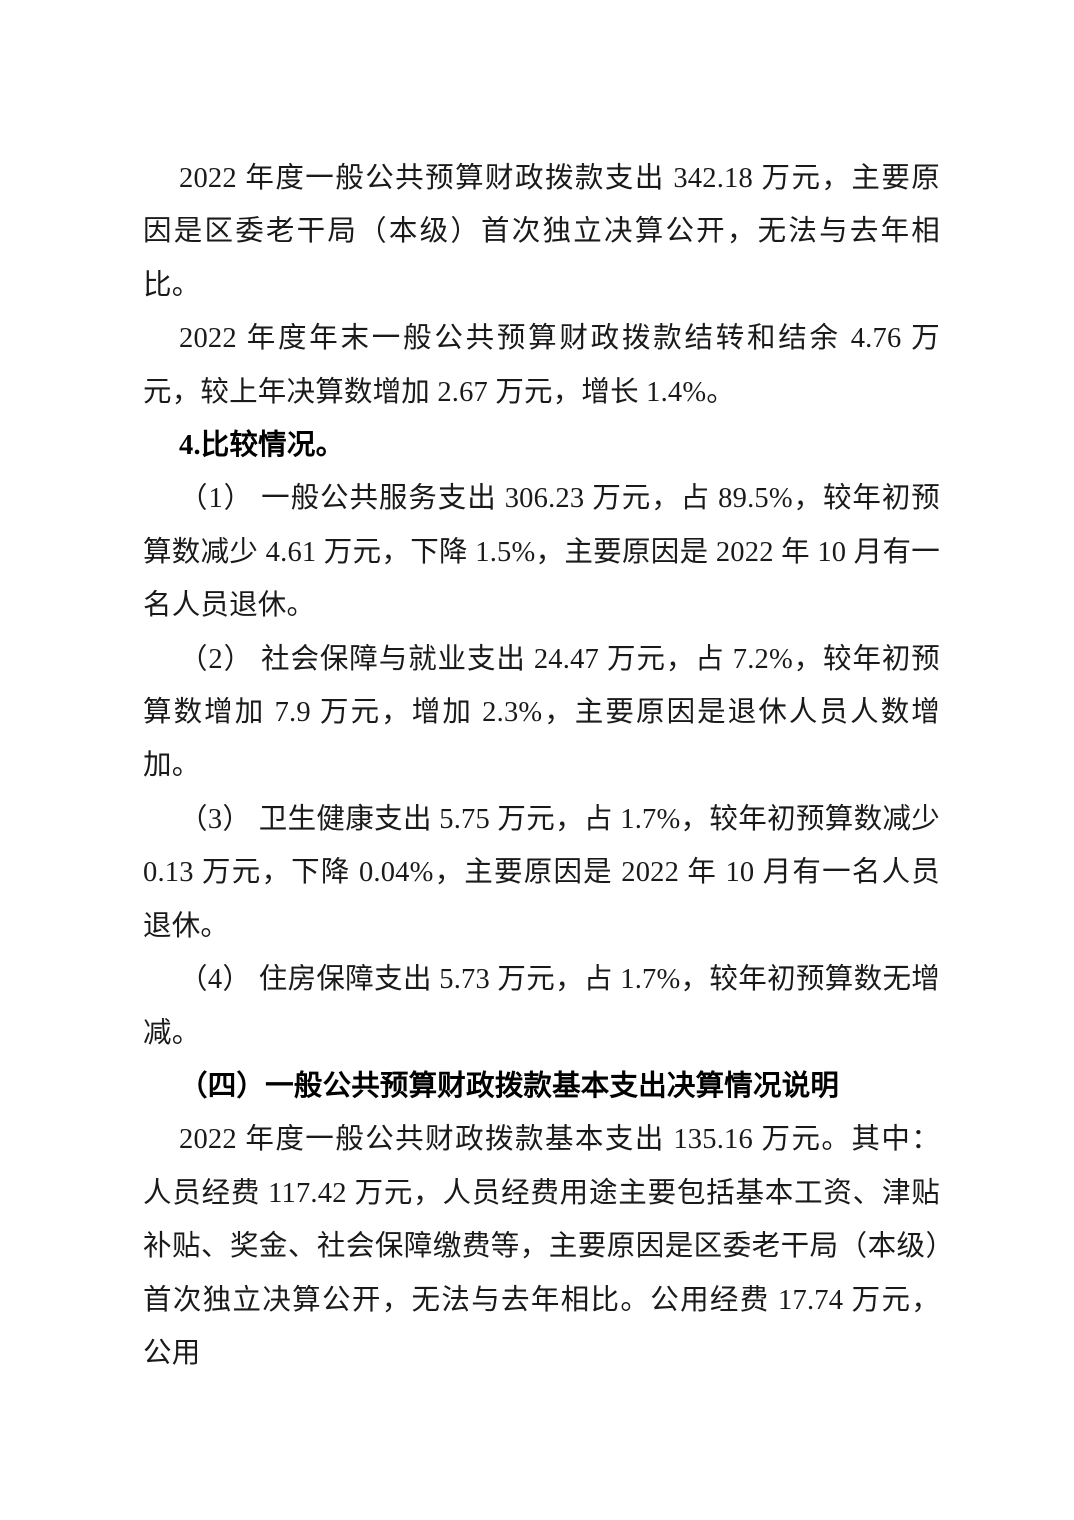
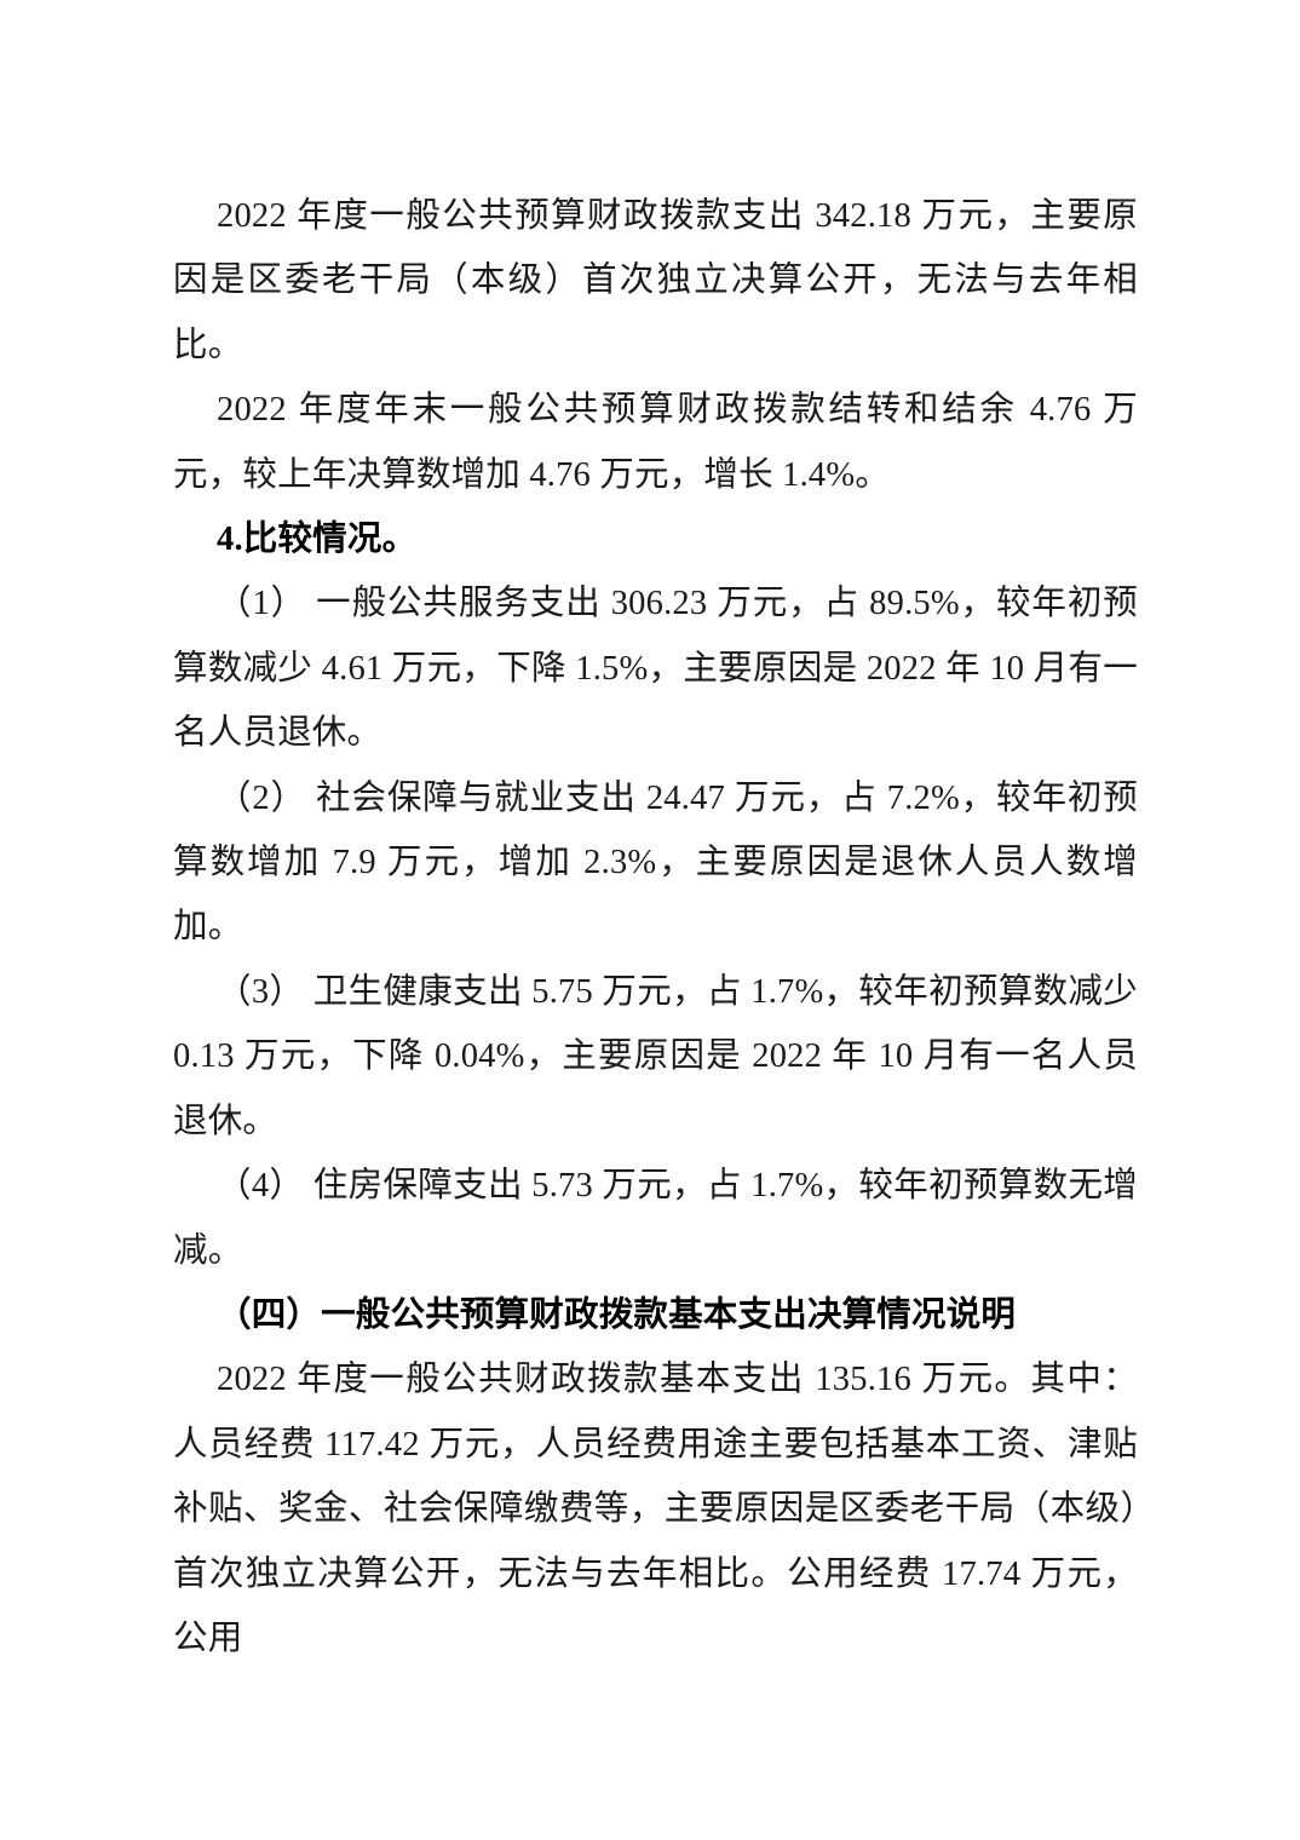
  2022 年度一般公共预算财政拨款支出 342.18 万元，主要原因是区委老干局（本级）首次独立决算公开，无法与去年相比。
- 2022 年度年末一般公共预算财政拨款结转和结余 4.76 万元，较上年决算数增加 2.67 万元，增长 1.4%。
+ 2022 年度年末一般公共预算财政拨款结转和结余 4.76 万元，较上年决算数增加 4.76 万元，增长 1.4%。
  4.比较情况。
  （1） 一般公共服务支出 306.23 万元，占 89.5%，较年初预算数减少 4.61 万元，下降 1.5%，主要原因是 2022 年 10 月有一名人员退休。
  （2） 社会保障与就业支出 24.47 万元，占 7.2%，较年初预算数增加 7.9 万元，增加 2.3%，主要原因是退休人员人数增加。
  （3） 卫生健康支出 5.75 万元，占 1.7%，较年初预算数减少 0.13 万元，下降 0.04%，主要原因是 2022 年 10 月有一名人员退休。
  （4） 住房保障支出 5.73 万元，占 1.7%，较年初预算数无增减。
  （四）一般公共预算财政拨款基本支出决算情况说明
  2022 年度一般公共财政拨款基本支出 135.16 万元。其中：人员经费 117.42 万元，人员经费用途主要包括基本工资、津贴补贴、奖金、社会保障缴费等，主要原因是区委老干局（本级）首次独立决算公开，无法与去年相比。公用经费 17.74 万元，公用
